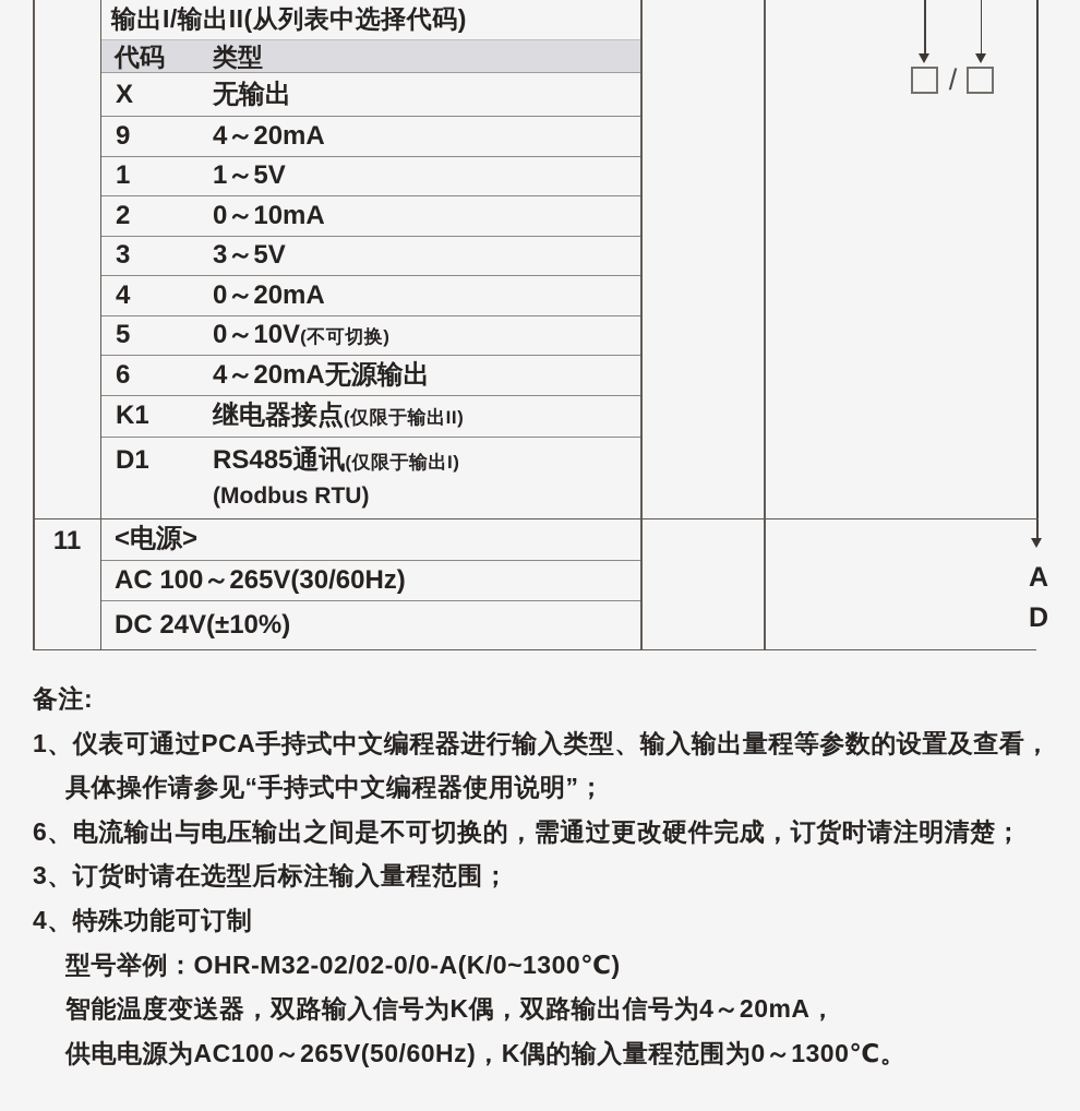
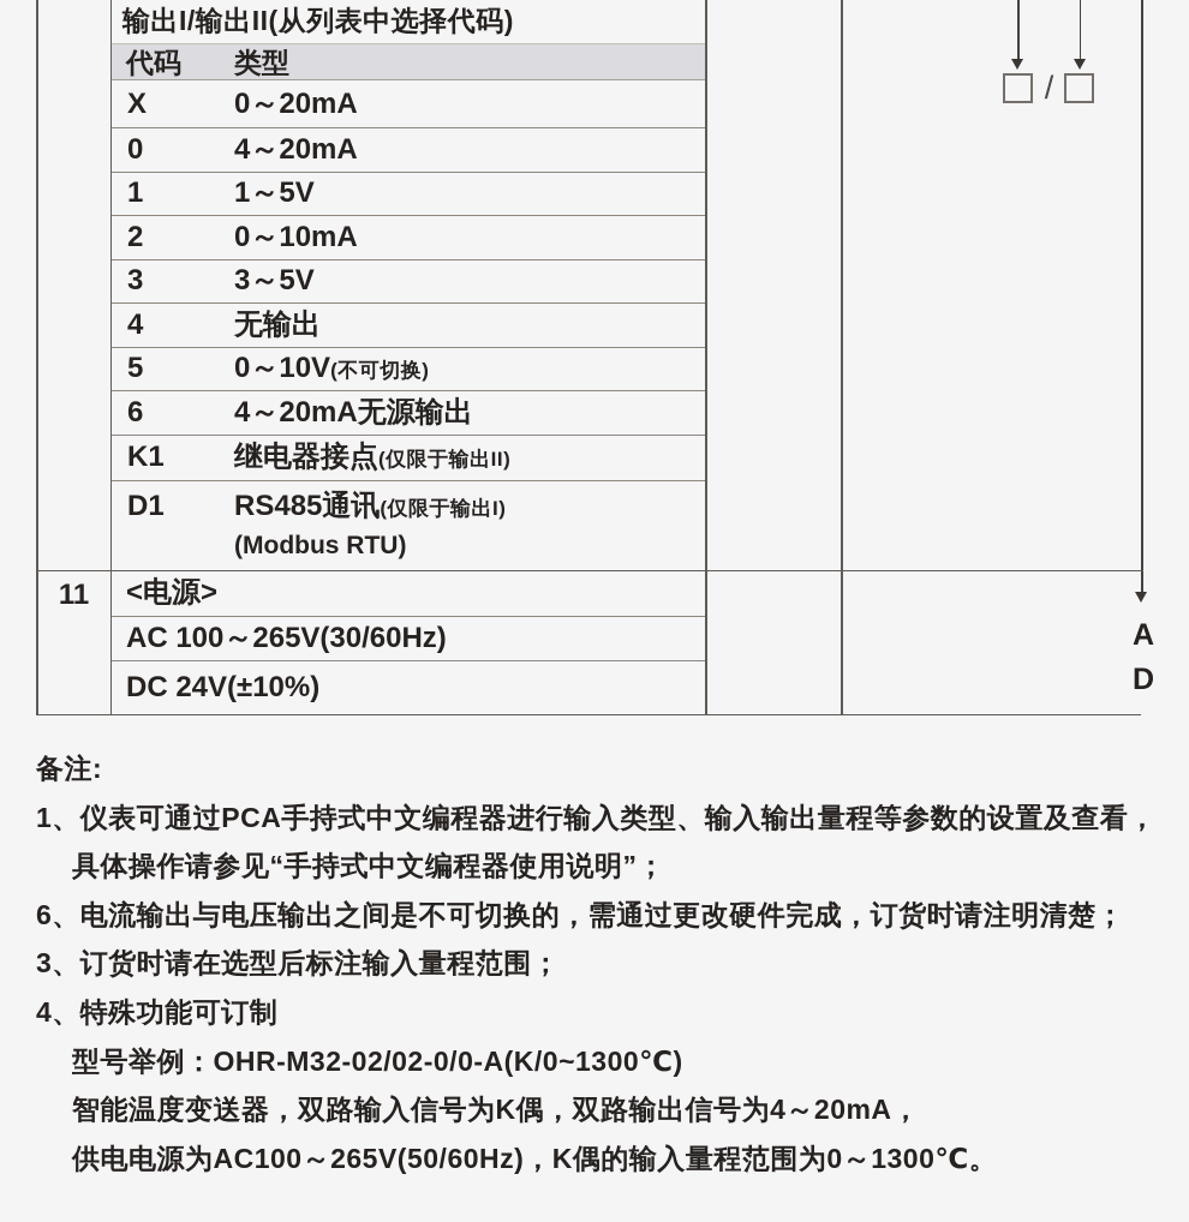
  输出I/输出II(从列表中选择代码)
  代码
  类型
  X
- 无输出
+ 0～20mA
- 9
+ 0
  4～20mA
  1
  1～5V
  2
  0～10mA
  3
  3～5V
  4
- 0～20mA
+ 无输出
  5
  0～10V(不可切换)
  6
  4～20mA无源输出
  K1
  继电器接点(仅限于输出II)
  D1
  RS485通讯(仅限于输出I)
  (Modbus RTU)
  11
  <电源>
  AC 100～265V(30/60Hz)
  DC 24V(±10%)
  /
  A
  D
  备注:
  1、仪表可通过PCA手持式中文编程器进行输入类型、输入输出量程等参数的设置及查看，
  具体操作请参见“手持式中文编程器使用说明”；
  6、电流输出与电压输出之间是不可切换的，需通过更改硬件完成，订货时请注明清楚；
  3、订货时请在选型后标注输入量程范围；
  4、特殊功能可订制
  型号举例：OHR-M32-02/02-0/0-A(K/0~1300℃)
  智能温度变送器，双路输入信号为K偶，双路输出信号为4～20mA，
  供电电源为AC100～265V(50/60Hz)，K偶的输入量程范围为0～1300℃。
